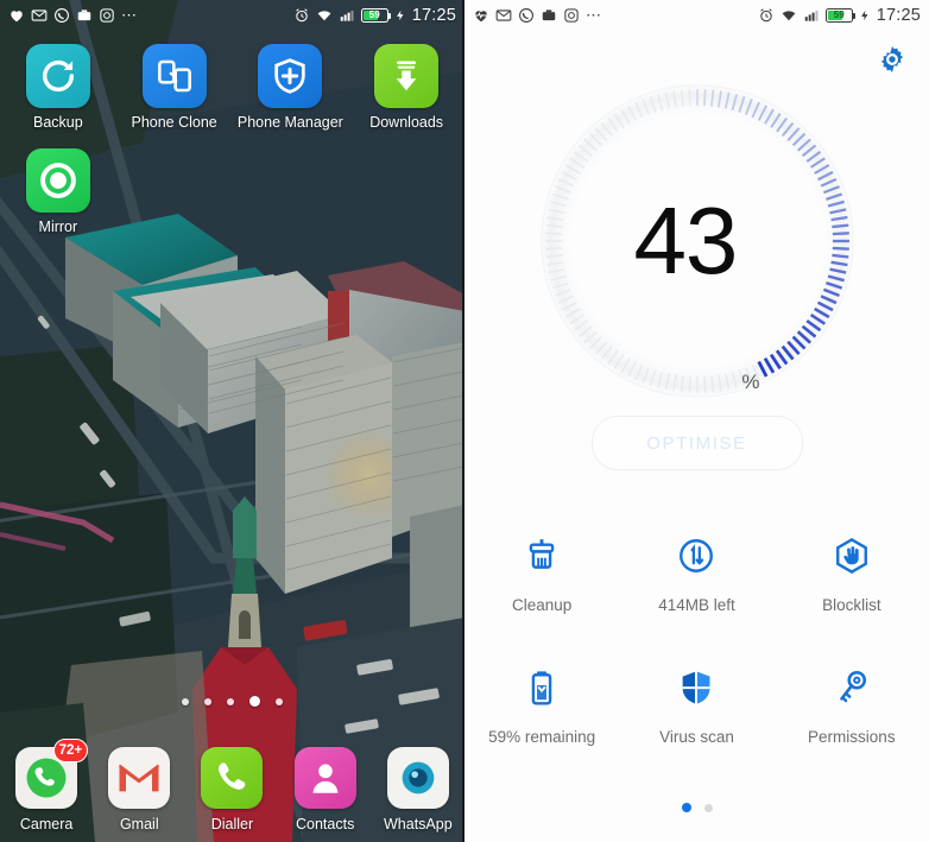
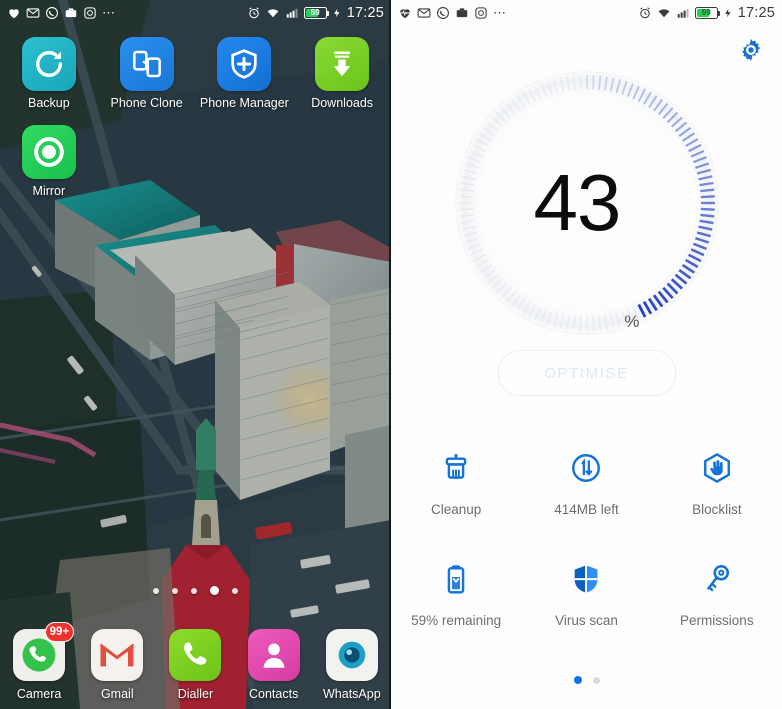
  ⋯
  59
  17:25
  Backup
  Phone Clone
  Phone Manager
  Downloads
  Mirror
- 72+
+ 99+
  Camera
  Gmail
  Dialler
  Contacts
  WhatsApp
  ⋯
  59
  17:25
  43
  %
  OPTIMISE
  Cleanup
  414MB left
  Blocklist
  59% remaining
  Virus scan
  Permissions
